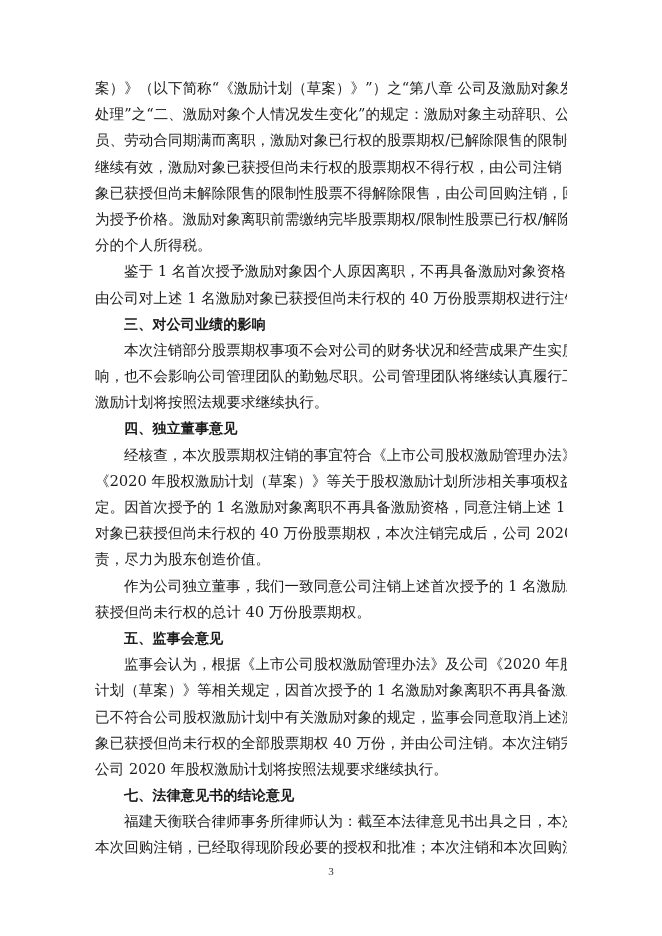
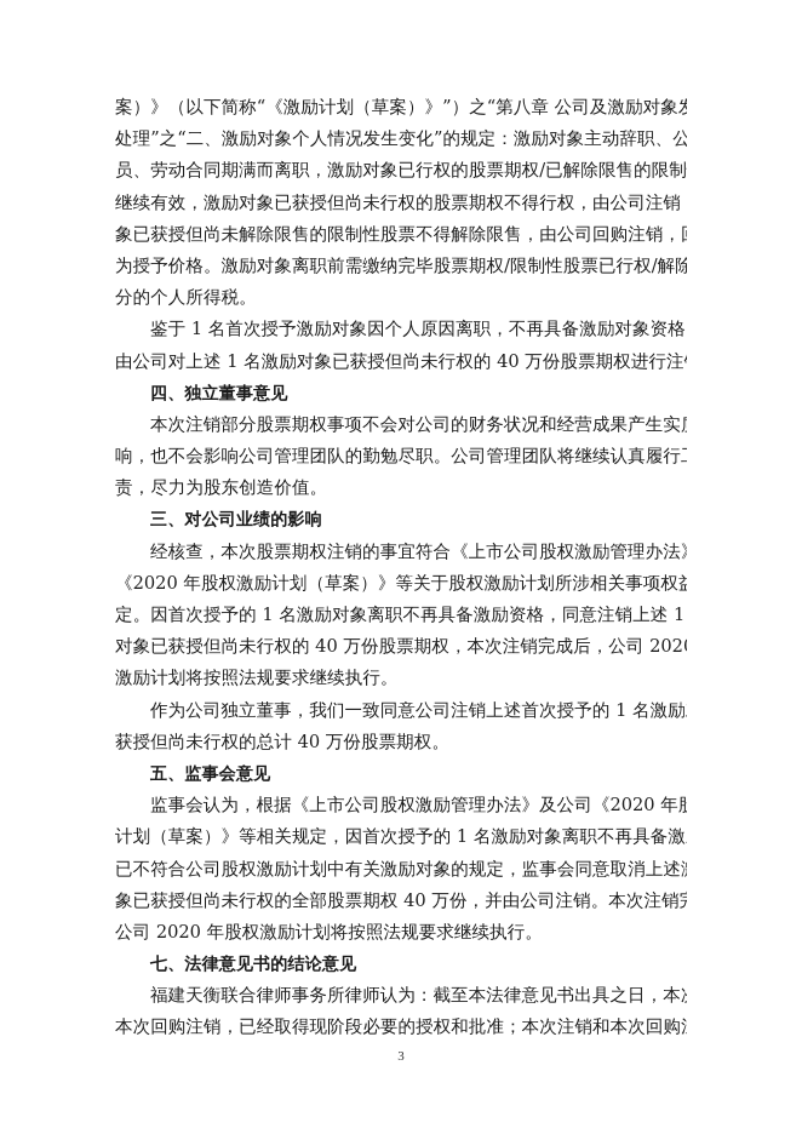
  案）》（以下简称“《激励计划（草案）》”）之“第八章 公司及激励对象
  处理”之“二、激励对象个人情况发生变化”的规定：激励对象主动辞职、公
  员、劳动合同期满而离职，激励对象已行权的股票期权/已解除限售的限制
  继续有效，激励对象已获授但尚未行权的股票期权不得行权，由公司注销
  象已获授但尚未解除限售的限制性股票不得解除限售，由公司回购注销，
  为授予价格。激励对象离职前需缴纳完毕股票期权/限制性股票已行权/解除
  分的个人所得税。
  鉴于 1 名首次授予激励对象因个人原因离职，不再具备激励对象资格
  由公司对上述 1 名激励对象已获授但尚未行权的 40 万份股票期权进行注
- 三、对公司业绩的影响
+ 四、独立董事意见
  本次注销部分股票期权事项不会对公司的财务状况和经营成果产生实
  响，也不会影响公司管理团队的勤勉尽职。公司管理团队将继续认真履行
- 激励计划将按照法规要求继续执行。
+ 责，尽力为股东创造价值。
- 四、独立董事意见
+ 三、对公司业绩的影响
  经核查，本次股票期权注销的事宜符合《上市公司股权激励管理办法
  《2020 年股权激励计划（草案）》等关于股权激励计划所涉相关事项权
  定。因首次授予的 1 名激励对象离职不再具备激励资格，同意注销上述 1
  对象已获授但尚未行权的 40 万份股票期权，本次注销完成后，公司 202
- 责，尽力为股东创造价值。
+ 激励计划将按照法规要求继续执行。
  作为公司独立董事，我们一致同意公司注销上述首次授予的 1 名激励
  获授但尚未行权的总计 40 万份股票期权。
  五、监事会意见
  监事会认为，根据《上市公司股权激励管理办法》及公司《2020 年
  计划（草案）》等相关规定，因首次授予的 1 名激励对象离职不再具备激
  已不符合公司股权激励计划中有关激励对象的规定，监事会同意取消上述
  象已获授但尚未行权的全部股票期权 40 万份，并由公司注销。本次注销
  公司 2020 年股权激励计划将按照法规要求继续执行。
  七、法律意见书的结论意见
  福建天衡联合律师事务所律师认为：截至本法律意见书出具之日，本
  本次回购注销，已经取得现阶段必要的授权和批准；本次注销和本次回购
  3
